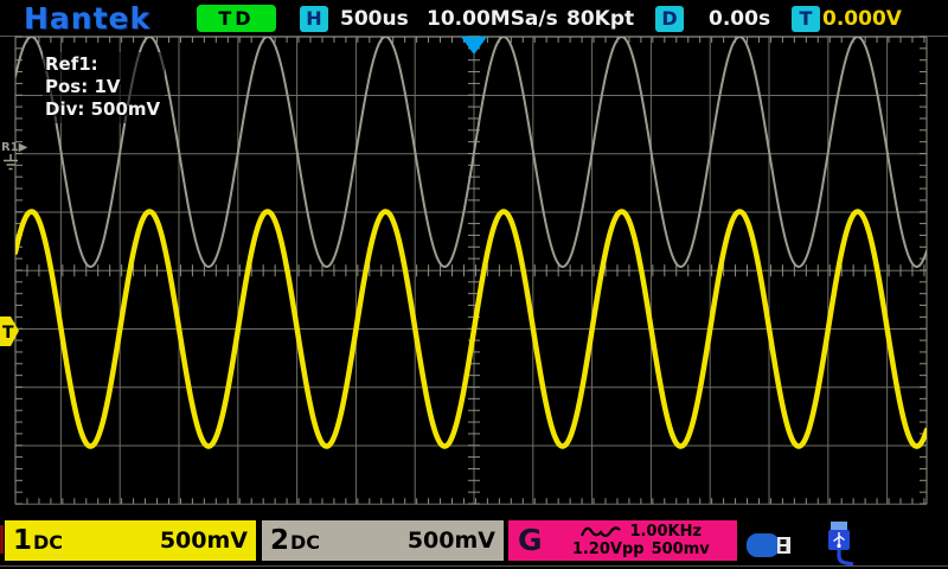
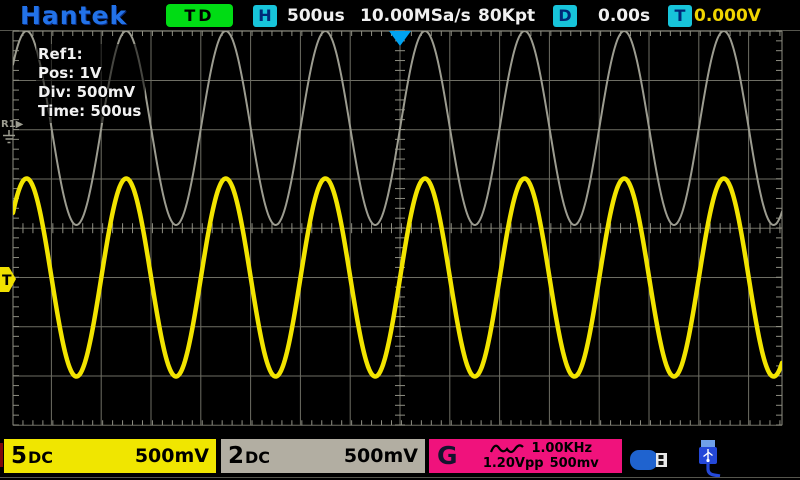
  Hantek
  TD
  H
  500us
  10.00MSa/s
  80Kpt
  D
  0.00s
  T
  0.000V
  Ref1:
  Pos: 1V
  Div: 500mV
+ Time: 500us
  R1▶
  T
- 1
+ 5
  DC
  500mV
  2
  DC
  500mV
  G
  1.00KHz
  1.20Vpp
  500mv
